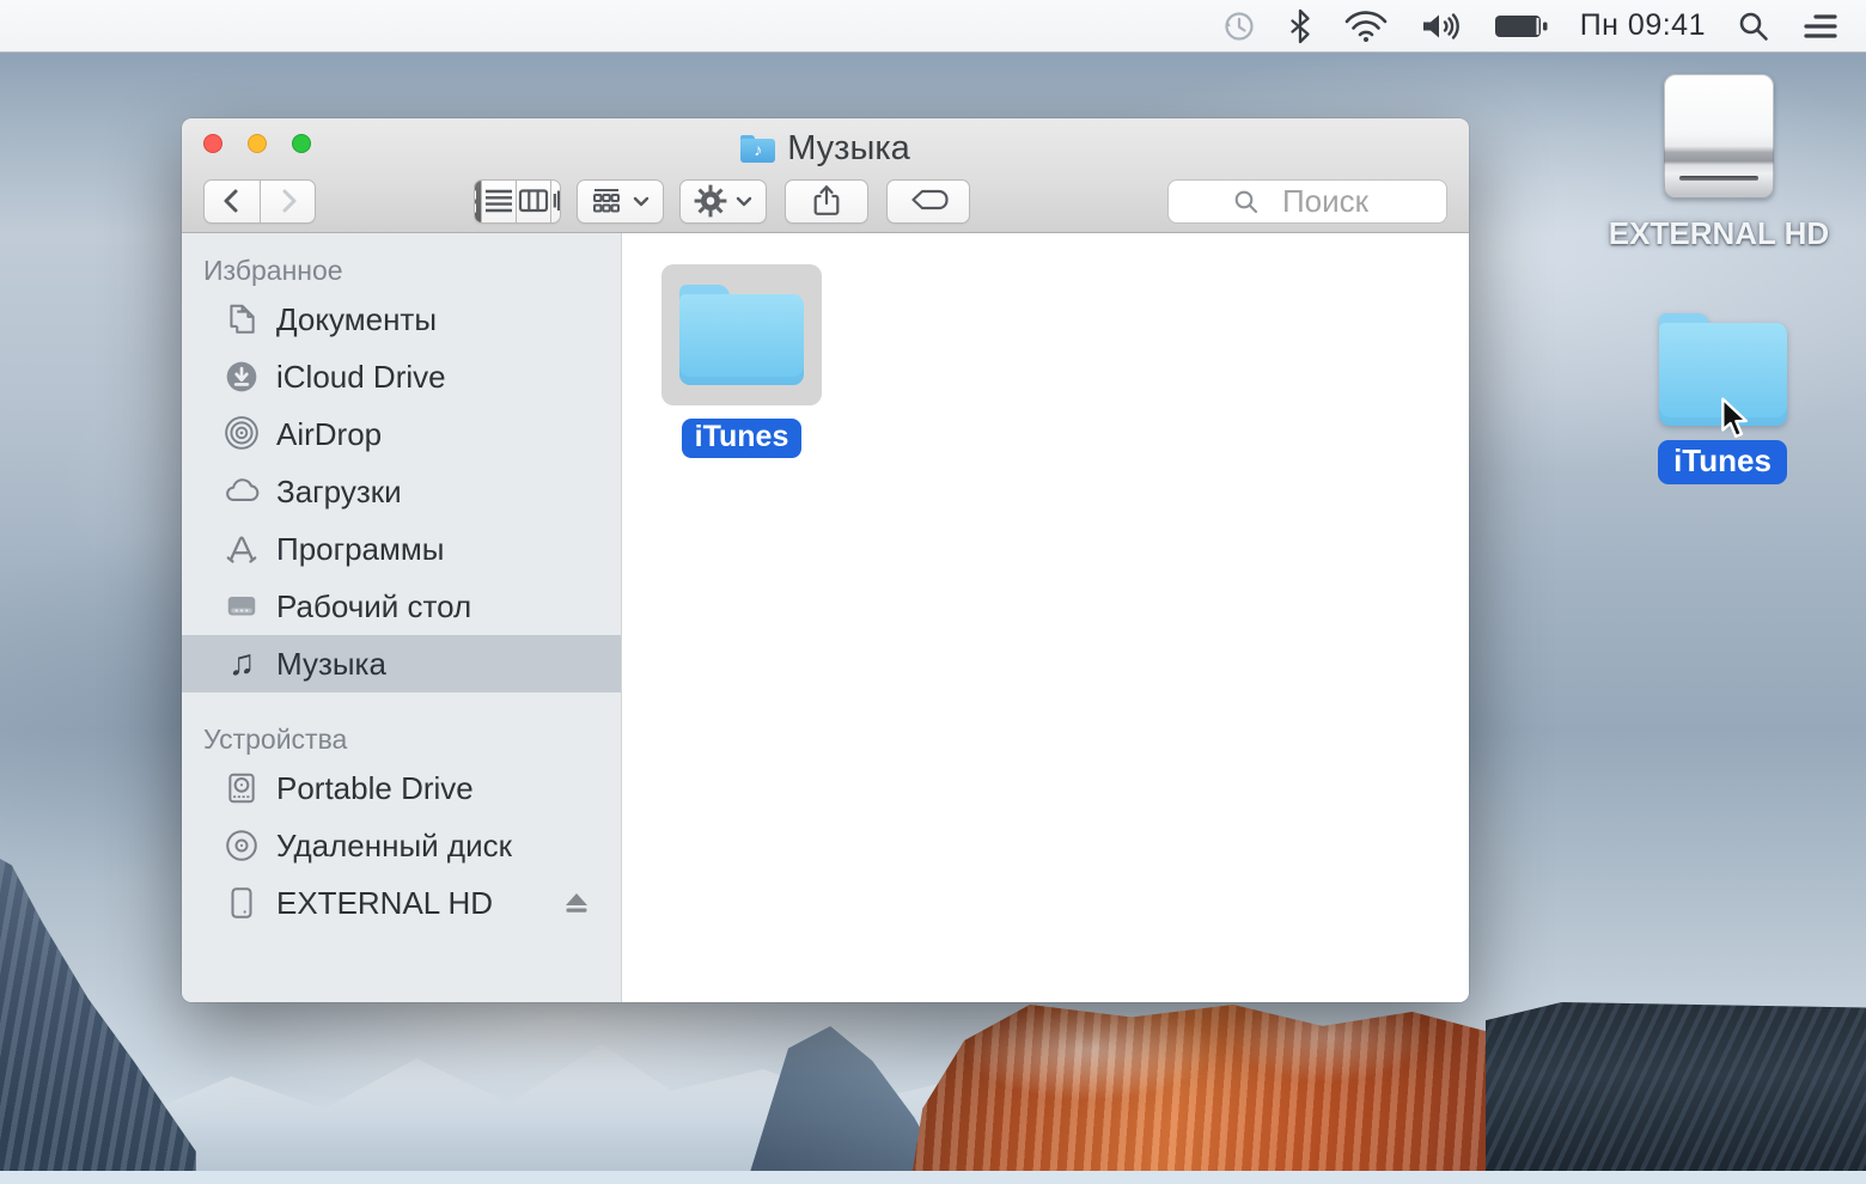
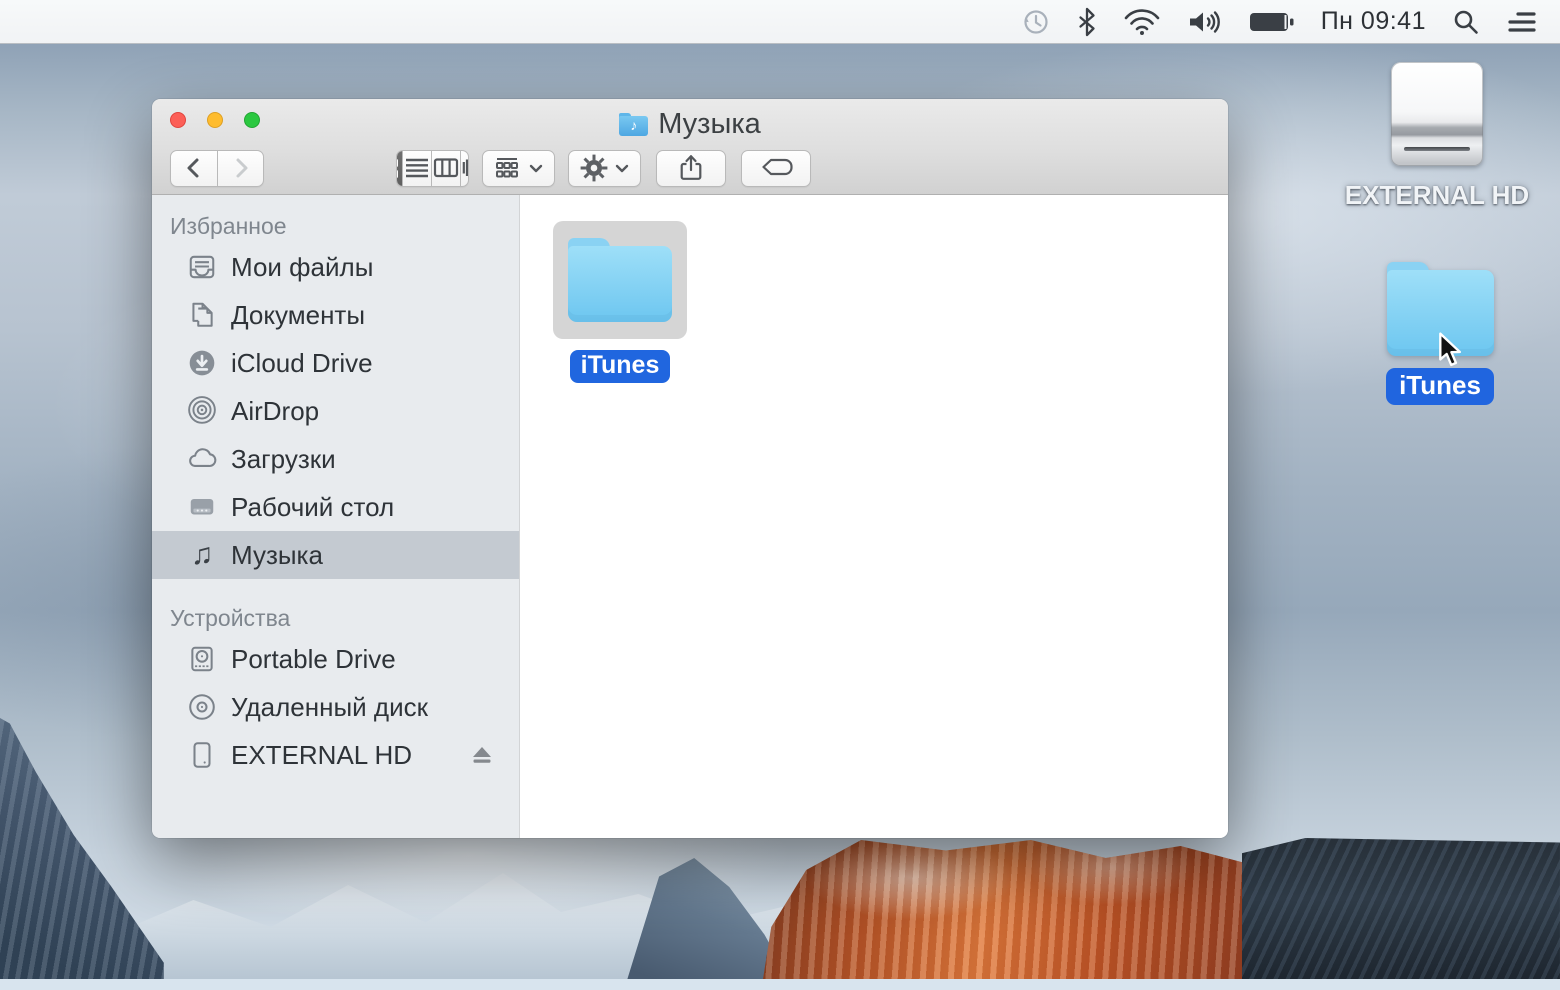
  Пн 09:41
  EXTERNAL HD
  iTunes
  ♪
  Музыка
- Поиск
  Избранное
+ Мои файлы
  Документы
  iCloud Drive
  AirDrop
  Загрузки
- Программы
  Рабочий стол
  ♫
  Музыка
  Устройства
  Portable Drive
  Удаленный диск
  EXTERNAL HD
  iTunes
